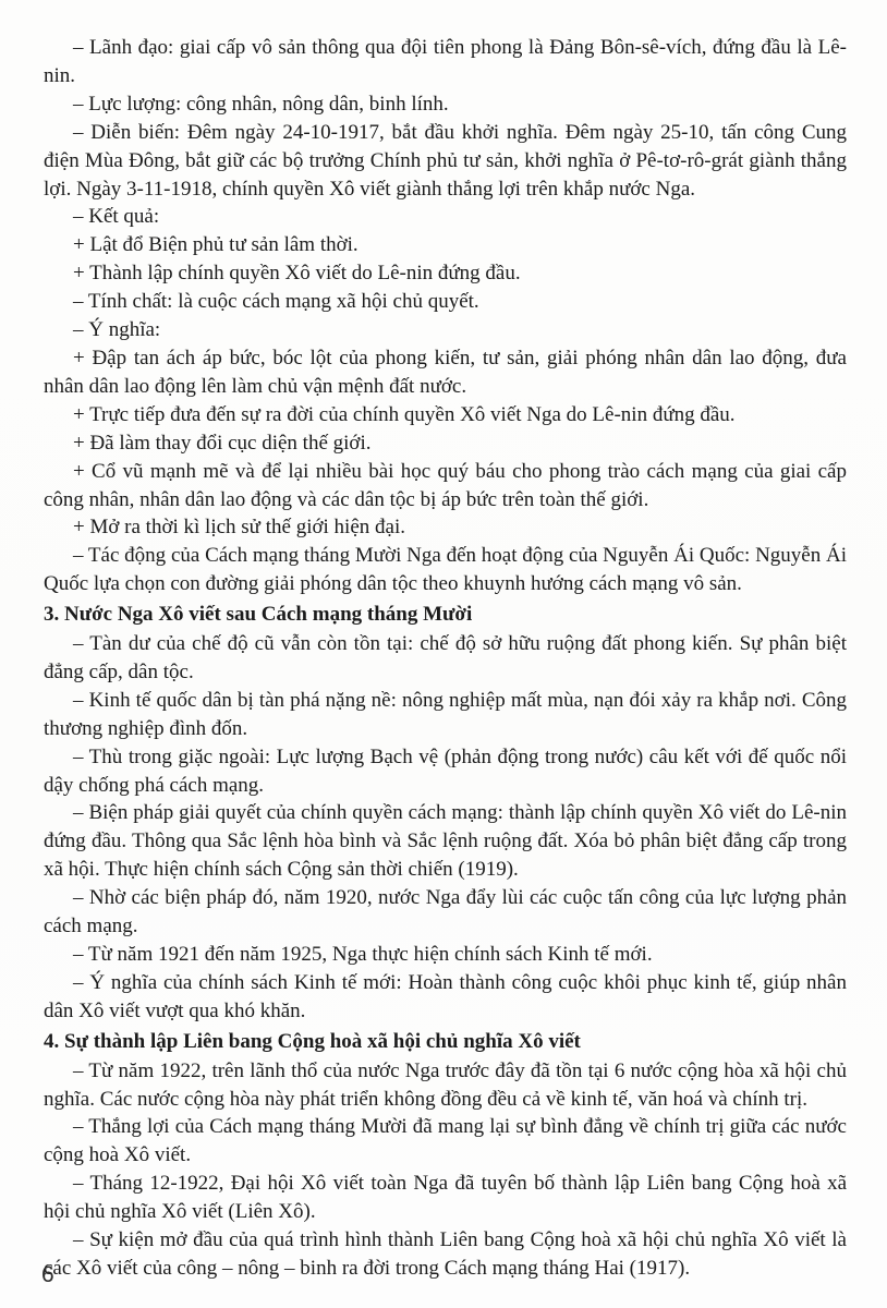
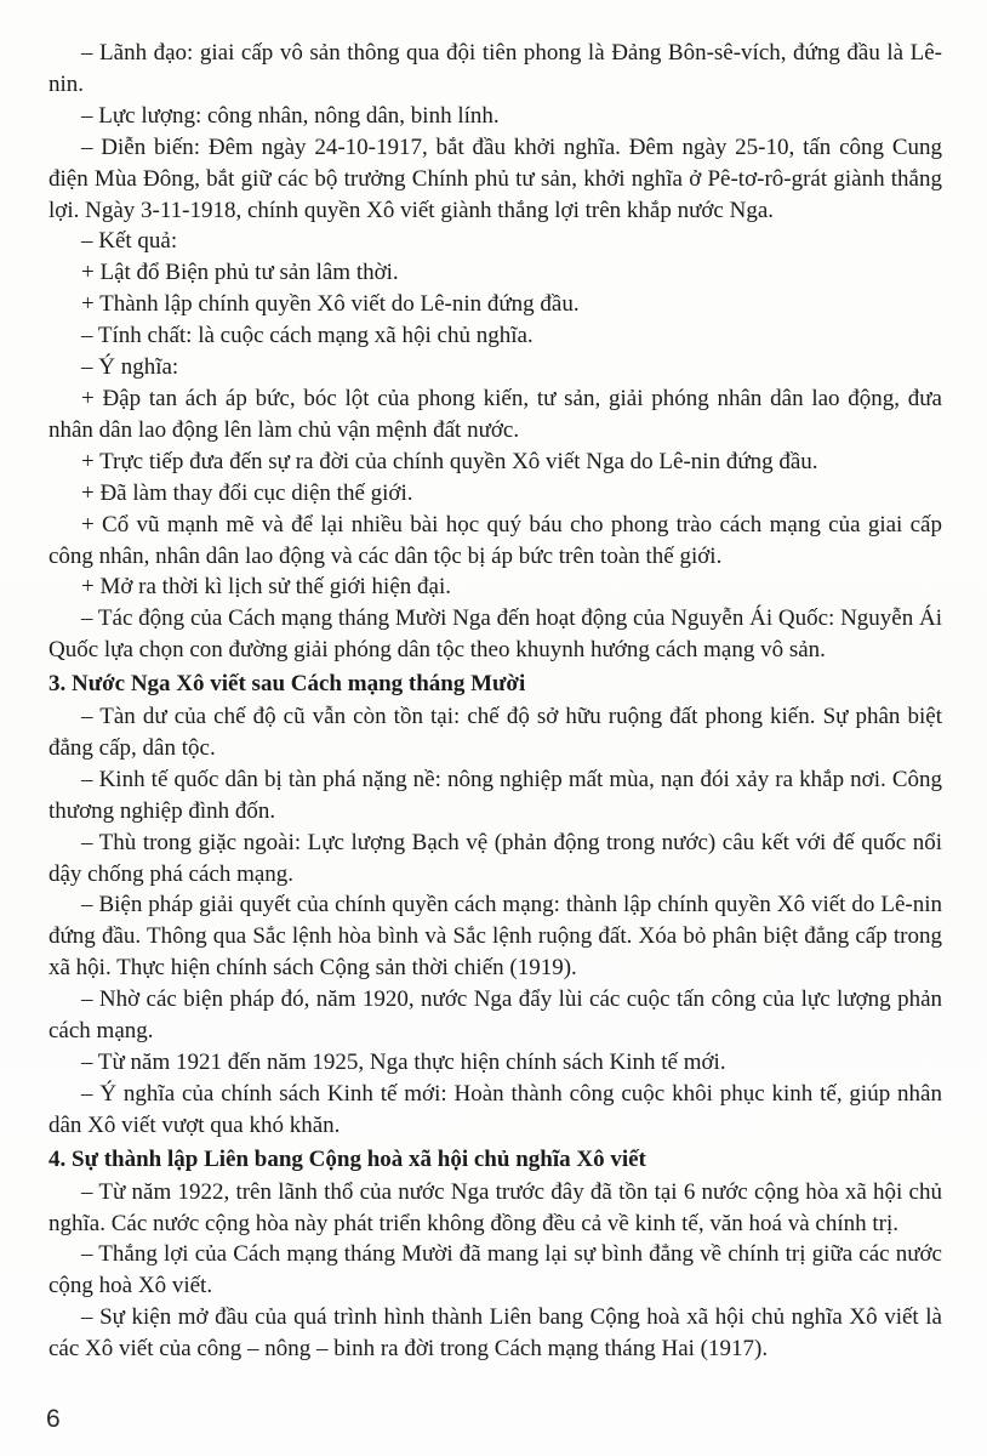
  – Lãnh đạo: giai cấp vô sản thông qua đội tiên phong là Đảng Bôn-sê-vích, đứng đầu là Lê-nin.
  – Lực lượng: công nhân, nông dân, binh lính.
  – Diễn biến: Đêm ngày 24-10-1917, bắt đầu khởi nghĩa. Đêm ngày 25-10, tấn công Cung điện Mùa Đông, bắt giữ các bộ trưởng Chính phủ tư sản, khởi nghĩa ở Pê-tơ-rô-grát giành thắng lợi. Ngày 3-11-1918, chính quyền Xô viết giành thắng lợi trên khắp nước Nga.
  – Kết quả:
  + Lật đổ Biện phủ tư sản lâm thời.
  + Thành lập chính quyền Xô viết do Lê-nin đứng đầu.
- – Tính chất: là cuộc cách mạng xã hội chủ quyết.
+ – Tính chất: là cuộc cách mạng xã hội chủ nghĩa.
  – Ý nghĩa:
  + Đập tan ách áp bức, bóc lột của phong kiến, tư sản, giải phóng nhân dân lao động, đưa nhân dân lao động lên làm chủ vận mệnh đất nước.
  + Trực tiếp đưa đến sự ra đời của chính quyền Xô viết Nga do Lê-nin đứng đầu.
  + Đã làm thay đổi cục diện thế giới.
  + Cổ vũ mạnh mẽ và để lại nhiều bài học quý báu cho phong trào cách mạng của giai cấp công nhân, nhân dân lao động và các dân tộc bị áp bức trên toàn thế giới.
  + Mở ra thời kì lịch sử thế giới hiện đại.
  – Tác động của Cách mạng tháng Mười Nga đến hoạt động của Nguyễn Ái Quốc: Nguyễn Ái Quốc lựa chọn con đường giải phóng dân tộc theo khuynh hướng cách mạng vô sản.
  3. Nước Nga Xô viết sau Cách mạng tháng Mười
  – Tàn dư của chế độ cũ vẫn còn tồn tại: chế độ sở hữu ruộng đất phong kiến. Sự phân biệt đẳng cấp, dân tộc.
  – Kinh tế quốc dân bị tàn phá nặng nề: nông nghiệp mất mùa, nạn đói xảy ra khắp nơi. Công thương nghiệp đình đốn.
  – Thù trong giặc ngoài: Lực lượng Bạch vệ (phản động trong nước) câu kết với đế quốc nổi dậy chống phá cách mạng.
  – Biện pháp giải quyết của chính quyền cách mạng: thành lập chính quyền Xô viết do Lê-nin đứng đầu. Thông qua Sắc lệnh hòa bình và Sắc lệnh ruộng đất. Xóa bỏ phân biệt đẳng cấp trong xã hội. Thực hiện chính sách Cộng sản thời chiến (1919).
  – Nhờ các biện pháp đó, năm 1920, nước Nga đẩy lùi các cuộc tấn công của lực lượng phản cách mạng.
  – Từ năm 1921 đến năm 1925, Nga thực hiện chính sách Kinh tế mới.
  – Ý nghĩa của chính sách Kinh tế mới: Hoàn thành công cuộc khôi phục kinh tế, giúp nhân dân Xô viết vượt qua khó khăn.
  4. Sự thành lập Liên bang Cộng hoà xã hội chủ nghĩa Xô viết
  – Từ năm 1922, trên lãnh thổ của nước Nga trước đây đã tồn tại 6 nước cộng hòa xã hội chủ nghĩa. Các nước cộng hòa này phát triển không đồng đều cả về kinh tế, văn hoá và chính trị.
  – Thắng lợi của Cách mạng tháng Mười đã mang lại sự bình đẳng về chính trị giữa các nước cộng hoà Xô viết.
- – Tháng 12-1922, Đại hội Xô viết toàn Nga đã tuyên bố thành lập Liên bang Cộng hoà xã hội chủ nghĩa Xô viết (Liên Xô).
  – Sự kiện mở đầu của quá trình hình thành Liên bang Cộng hoà xã hội chủ nghĩa Xô viết là các Xô viết của công – nông – binh ra đời trong Cách mạng tháng Hai (1917).
  6
